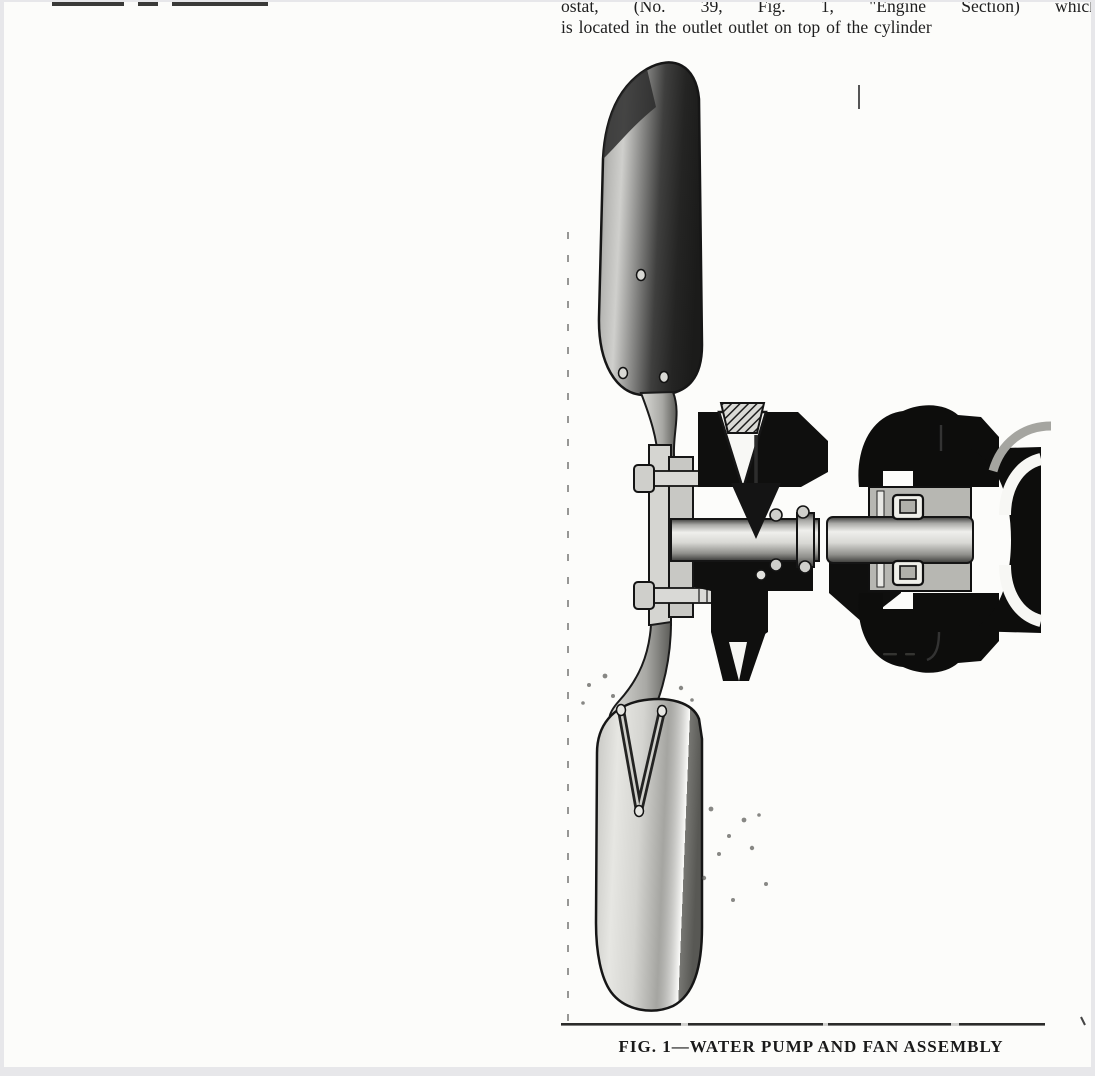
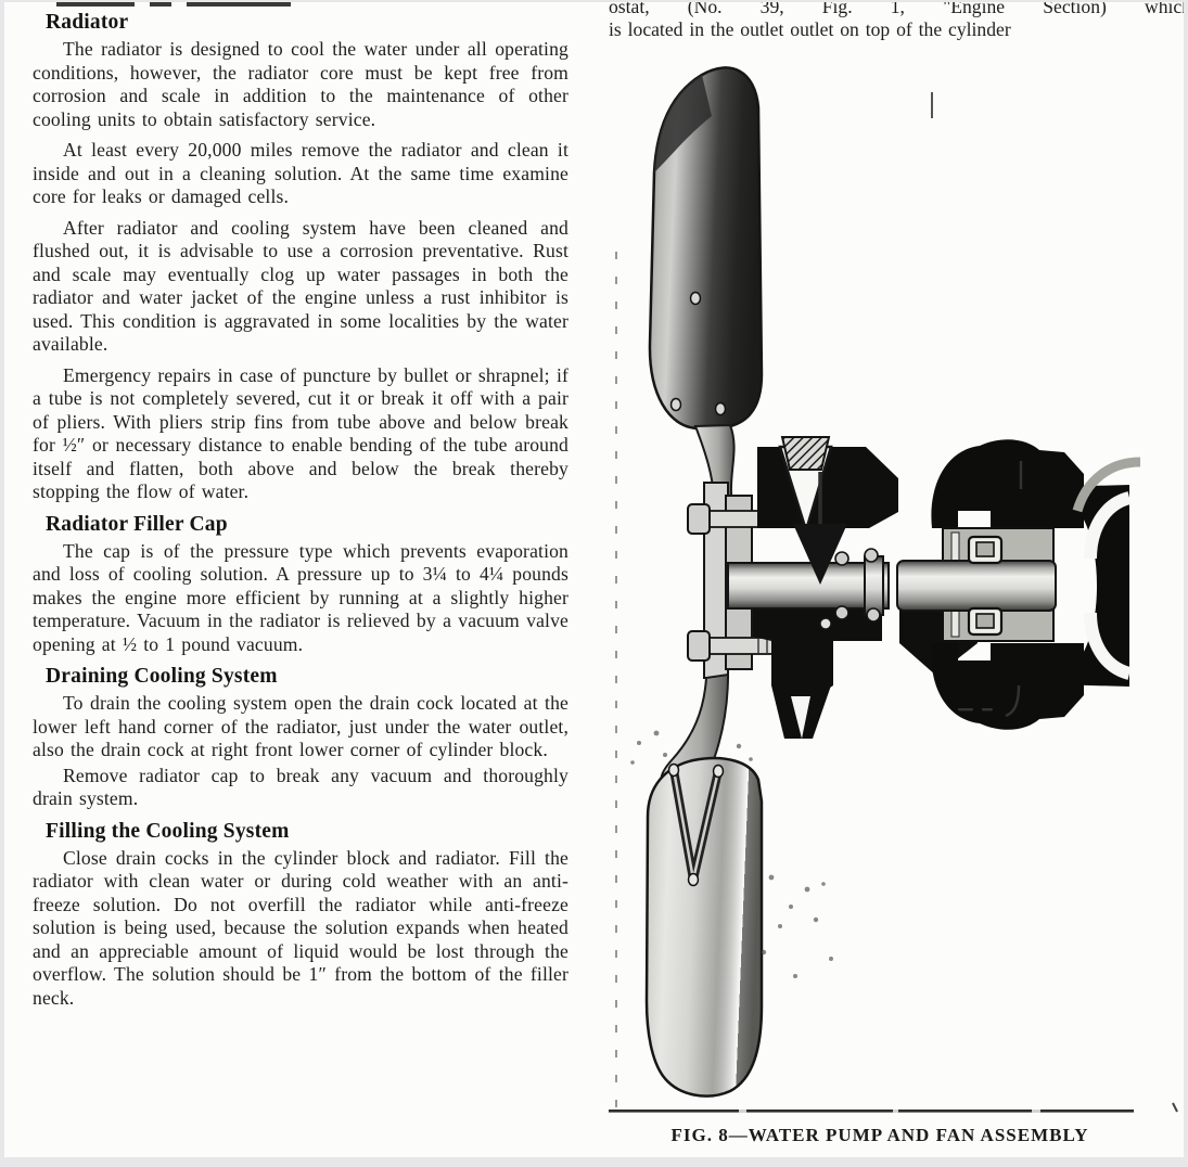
+ Radiator
+ The radiator is designed to cool the water under all operating conditions, however, the radiator core must be kept free from corrosion and scale in addition to the maintenance of other cooling units to obtain satisfactory service.
+ At least every 20,000 miles remove the radiator and clean it inside and out in a cleaning solution. At the same time examine core for leaks or damaged cells.
+ After radiator and cooling system have been cleaned and flushed out, it is advisable to use a corrosion preventative. Rust and scale may eventually clog up water passages in both the radiator and water jacket of the engine unless a rust inhibitor is used. This condition is aggravated in some localities by the water available.
+ Emergency repairs in case of puncture by bullet or shrapnel; if a tube is not completely severed, cut it or break it off with a pair of pliers. With pliers strip fins from tube above and below break for ½″ or necessary distance to enable bending of the tube around itself and flatten, both above and below the break thereby stopping the flow of water.
+ Radiator Filler Cap
+ The cap is of the pressure type which prevents evaporation and loss of cooling solution. A pressure up to 3¼ to 4¼ pounds makes the engine more efficient by running at a slightly higher temperature. Vacuum in the radiator is relieved by a vacuum valve opening at ½ to 1 pound vacuum.
+ Draining Cooling System
+ To drain the cooling system open the drain cock located at the lower left hand corner of the radiator, just under the water outlet, also the drain cock at right front lower corner of cylinder block.
+ Remove radiator cap to break any vacuum and thoroughly drain system.
+ Filling the Cooling System
+ Close drain cocks in the cylinder block and radiator. Fill the radiator with clean water or during cold weather with an anti-freeze solution. Do not overfill the radiator while anti-freeze solution is being used, because the solution expands when heated and an appreciable amount of liquid would be lost through the overflow. The solution should be 1″ from the bottom of the filler neck.
  ostat, (No. 39, Fig. 1, "Engine Section) whic
  is located in the outlet outlet on top of the cylinder
- FIG. 1—WATER PUMP AND FAN ASSEMBLY
+ FIG. 8—WATER PUMP AND FAN ASSEMBLY
